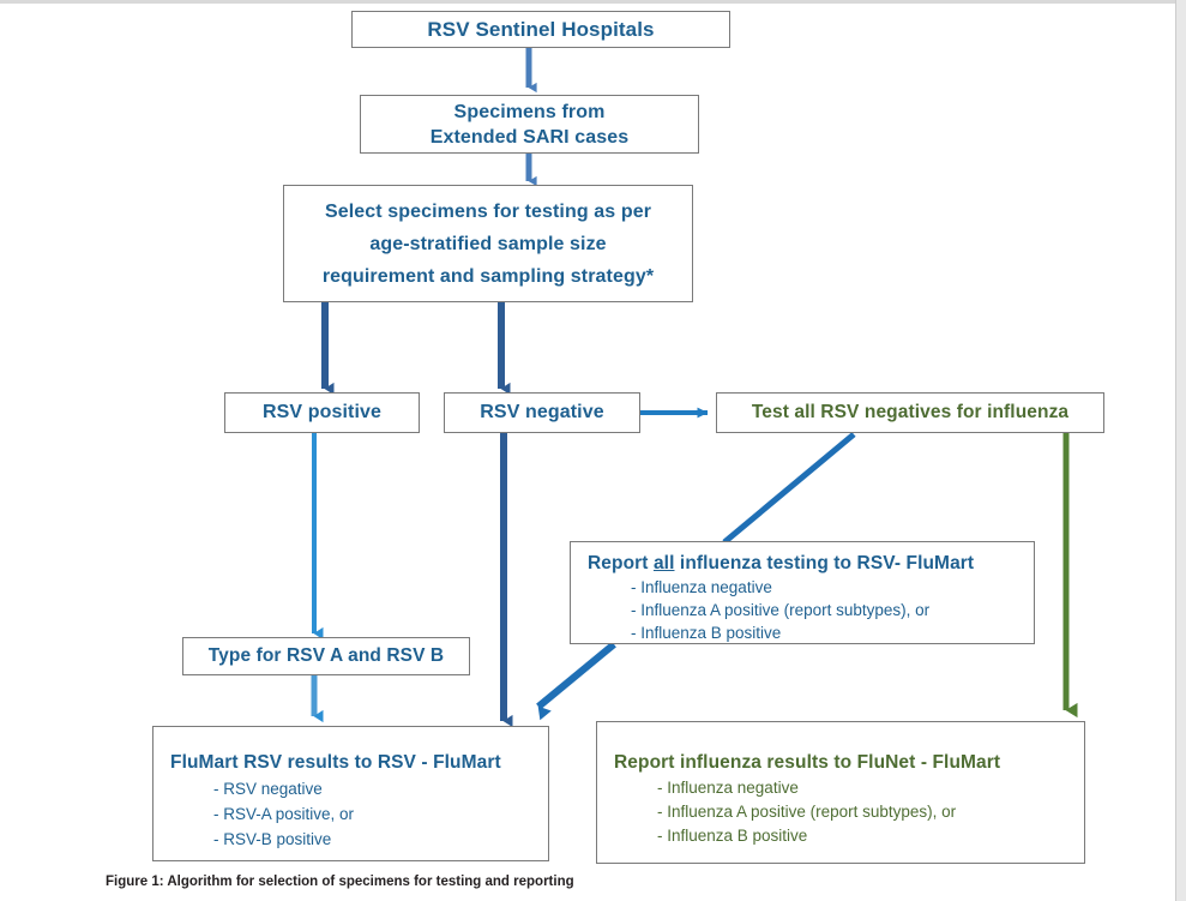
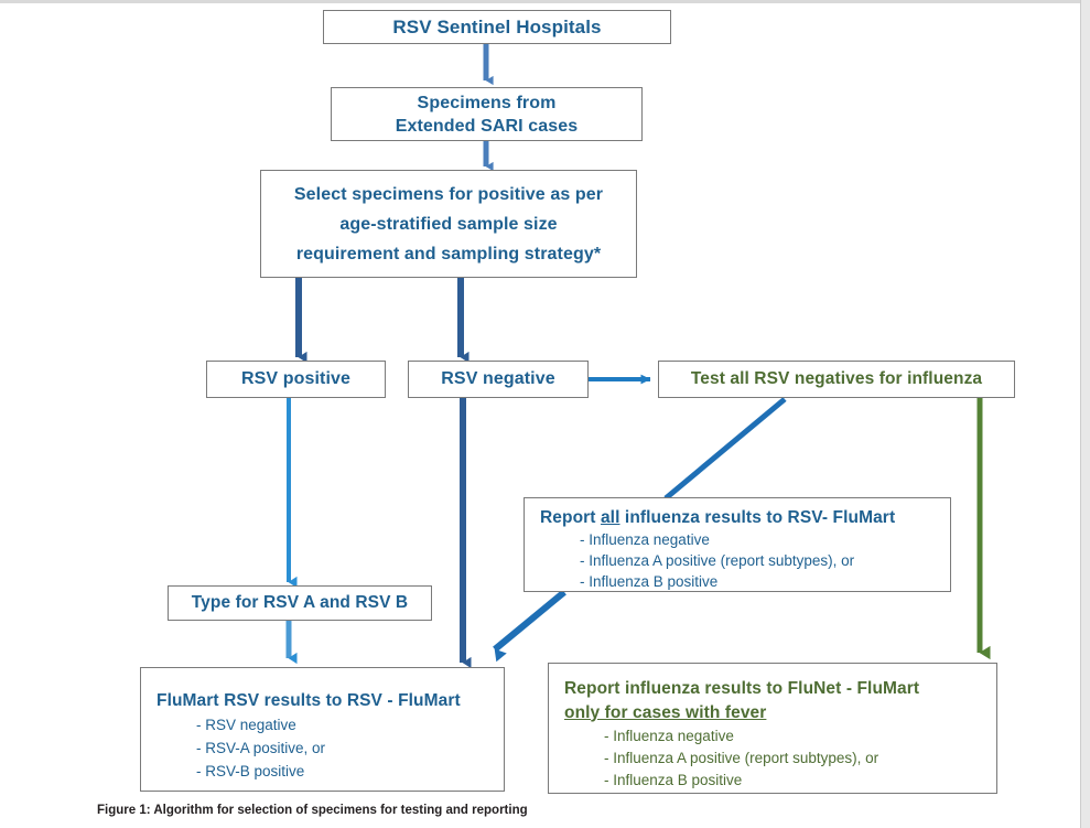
  RSV Sentinel Hospitals
  Specimens from
  Extended SARI cases
- Select specimens for testing as per
+ Select specimens for positive as per
  age-stratified sample size
  requirement and sampling strategy*
  RSV positive
  RSV negative
  Test all RSV negatives for influenza
- Report all influenza testing to RSV- FluMart
+ Report all influenza results to RSV- FluMart
  - Influenza negative
  - Influenza A positive (report subtypes), or
  - Influenza B positive
  Type for RSV A and RSV B
  FluMart RSV results to RSV - FluMart
  - RSV negative
  - RSV-A positive, or
  - RSV-B positive
  Report influenza results to FluNet - FluMart
+ only for cases with fever
  - Influenza negative
  - Influenza A positive (report subtypes), or
  - Influenza B positive
  Figure 1: Algorithm for selection of specimens for testing and reporting
